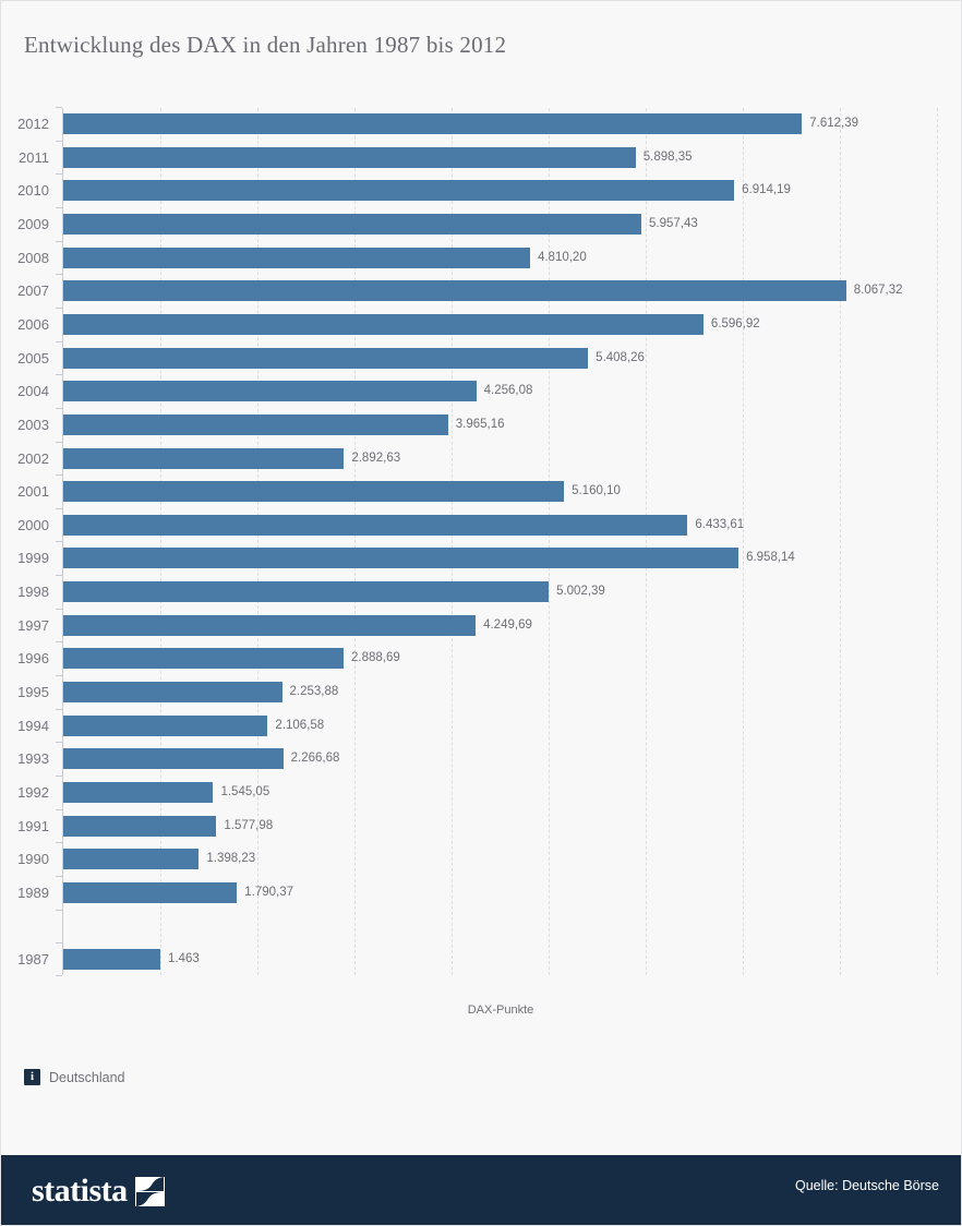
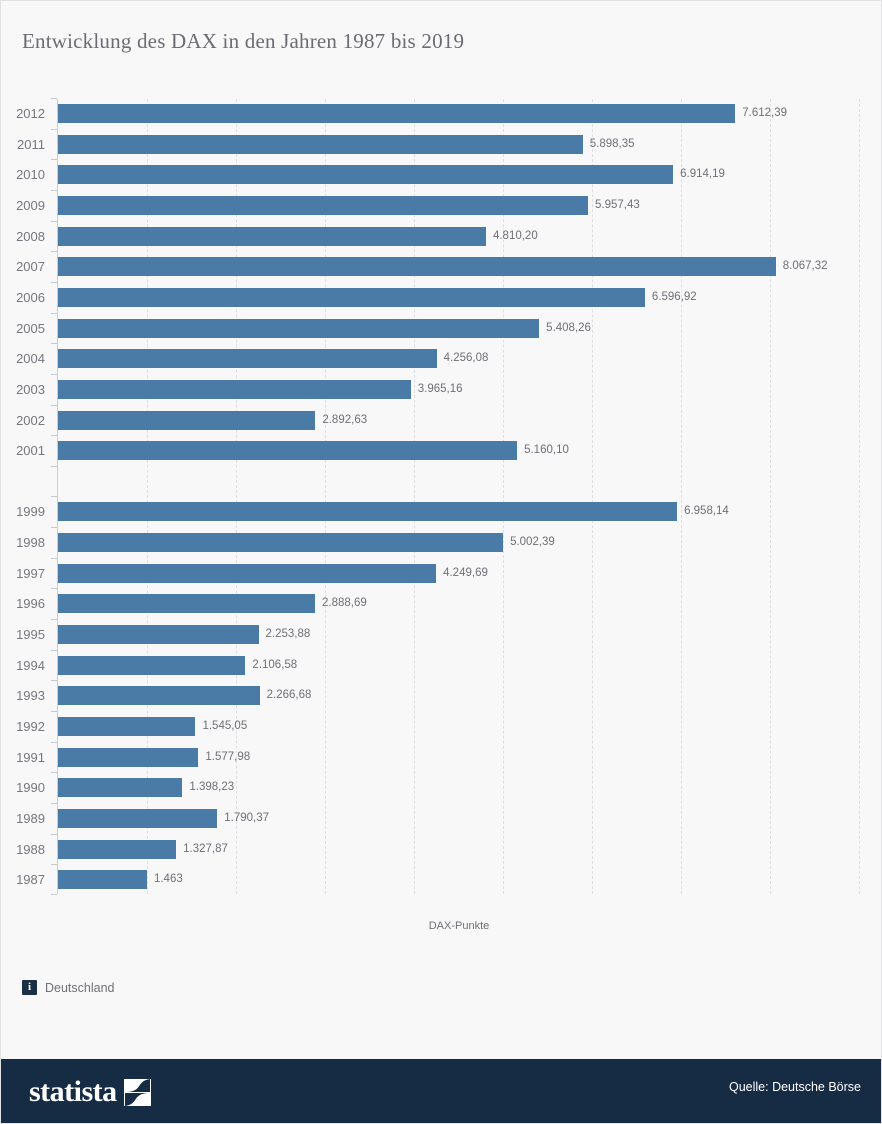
- Entwicklung des DAX in den Jahren 1987 bis 2012
+ Entwicklung des DAX in den Jahren 1987 bis 2019
  2012
  7.612,39
  2011
  5.898,35
  2010
  6.914,19
  2009
  5.957,43
  2008
  4.810,20
  2007
  8.067,32
  2006
  6.596,92
  2005
  5.408,26
  2004
  4.256,08
  2003
  3.965,16
  2002
  2.892,63
  2001
  5.160,10
- 2000
- 6.433,61
  1999
  6.958,14
  1998
  5.002,39
  1997
  4.249,69
  1996
  2.888,69
  1995
  2.253,88
  1994
  2.106,58
  1993
  2.266,68
  1992
  1.545,05
  1991
  1.577,98
  1990
  1.398,23
  1989
  1.790,37
+ 1988
+ 1.327,87
  1987
  1.463
  DAX-Punkte
  i
  Deutschland
  statista
  Quelle: Deutsche Börse
